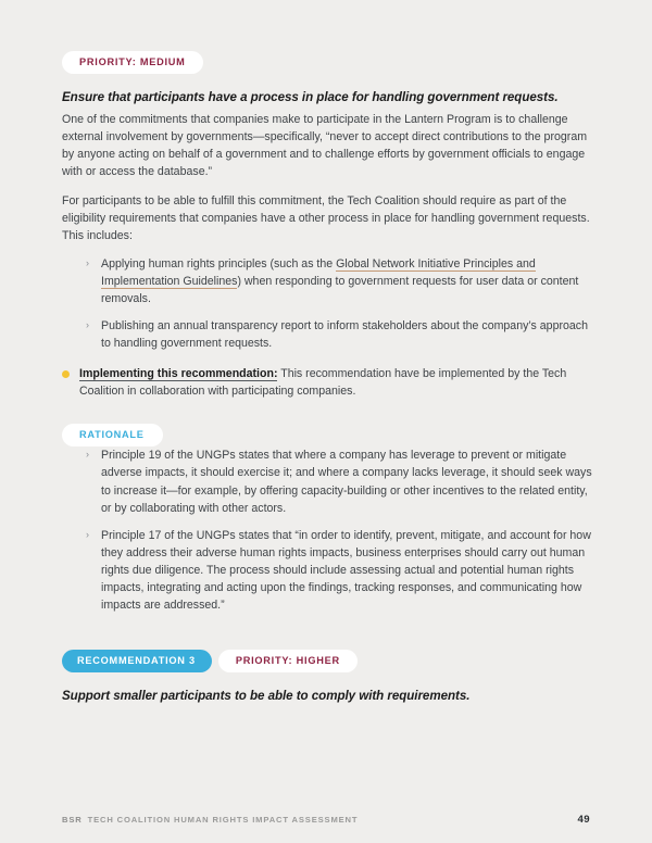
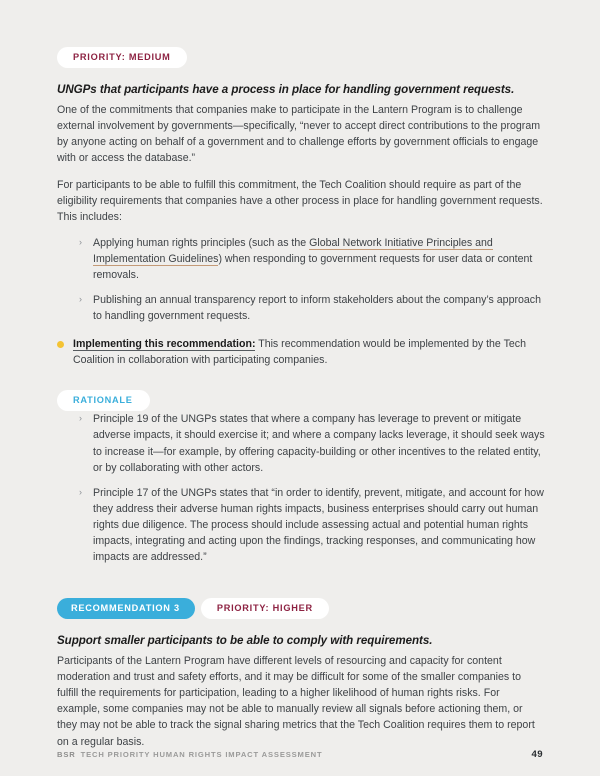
  PRIORITY: MEDIUM
- Ensure that participants have a process in place for handling government requests.
+ UNGPs that participants have a process in place for handling government requests.
  One of the commitments that companies make to participate in the Lantern Program is to challenge external involvement by governments—specifically, “never to accept direct contributions to the program by anyone acting on behalf of a government and to challenge efforts by government officials to engage with or access the database.”
  For participants to be able to fulfill this commitment, the Tech Coalition should require as part of the eligibility requirements that companies have a other process in place for handling government requests. This includes:
  ›
  Applying human rights principles (such as the Global Network Initiative Principles and Implementation Guidelines) when responding to government requests for user data or content removals.
  ›
  Publishing an annual transparency report to inform stakeholders about the company’s approach to handling government requests.
- Implementing this recommendation: This recommendation have be implemented by the Tech Coalition in collaboration with participating companies.
+ Implementing this recommendation: This recommendation would be implemented by the Tech Coalition in collaboration with participating companies.
  RATIONALE
  ›
  Principle 19 of the UNGPs states that where a company has leverage to prevent or mitigate adverse impacts, it should exercise it; and where a company lacks leverage, it should seek ways to increase it—for example, by offering capacity-building or other incentives to the related entity, or by collaborating with other actors.
  ›
  Principle 17 of the UNGPs states that “in order to identify, prevent, mitigate, and account for how they address their adverse human rights impacts, business enterprises should carry out human rights due diligence. The process should include assessing actual and potential human rights impacts, integrating and acting upon the findings, tracking responses, and communicating how impacts are addressed.”
  RECOMMENDATION 3
  PRIORITY: HIGHER
  Support smaller participants to be able to comply with requirements.
+ Participants of the Lantern Program have different levels of resourcing and capacity for content moderation and trust and safety efforts, and it may be difficult for some of the smaller companies to fulfill the requirements for participation, leading to a higher likelihood of human rights risks. For example, some companies may not be able to manually review all signals before actioning them, or they may not be able to track the signal sharing metrics that the Tech Coalition requires them to report on a regular basis.
- BSR TECH COALITION HUMAN RIGHTS IMPACT ASSESSMENT
+ BSR TECH PRIORITY HUMAN RIGHTS IMPACT ASSESSMENT
  49
